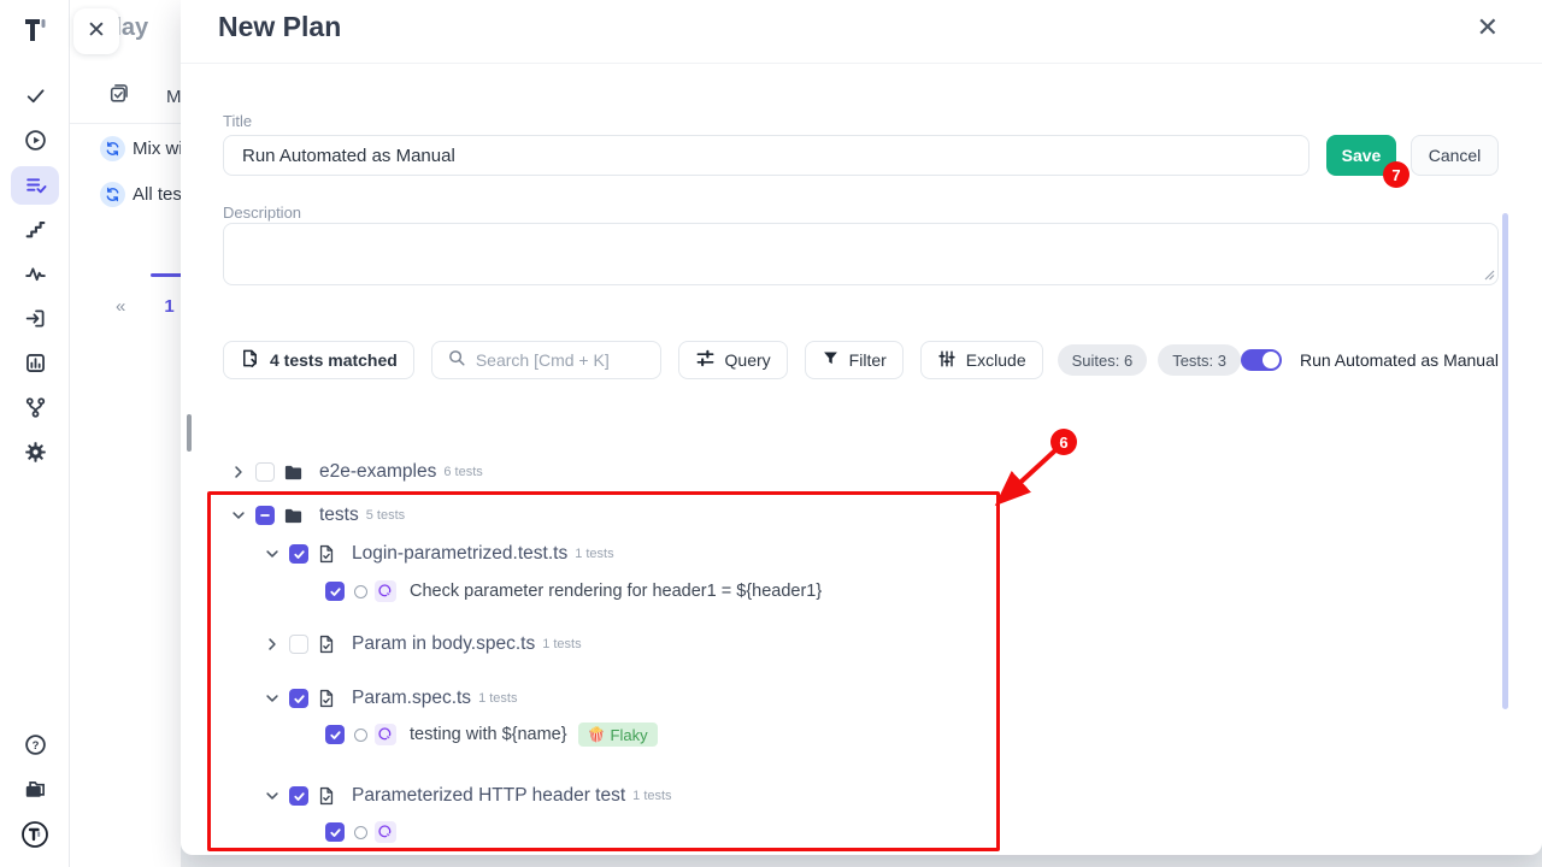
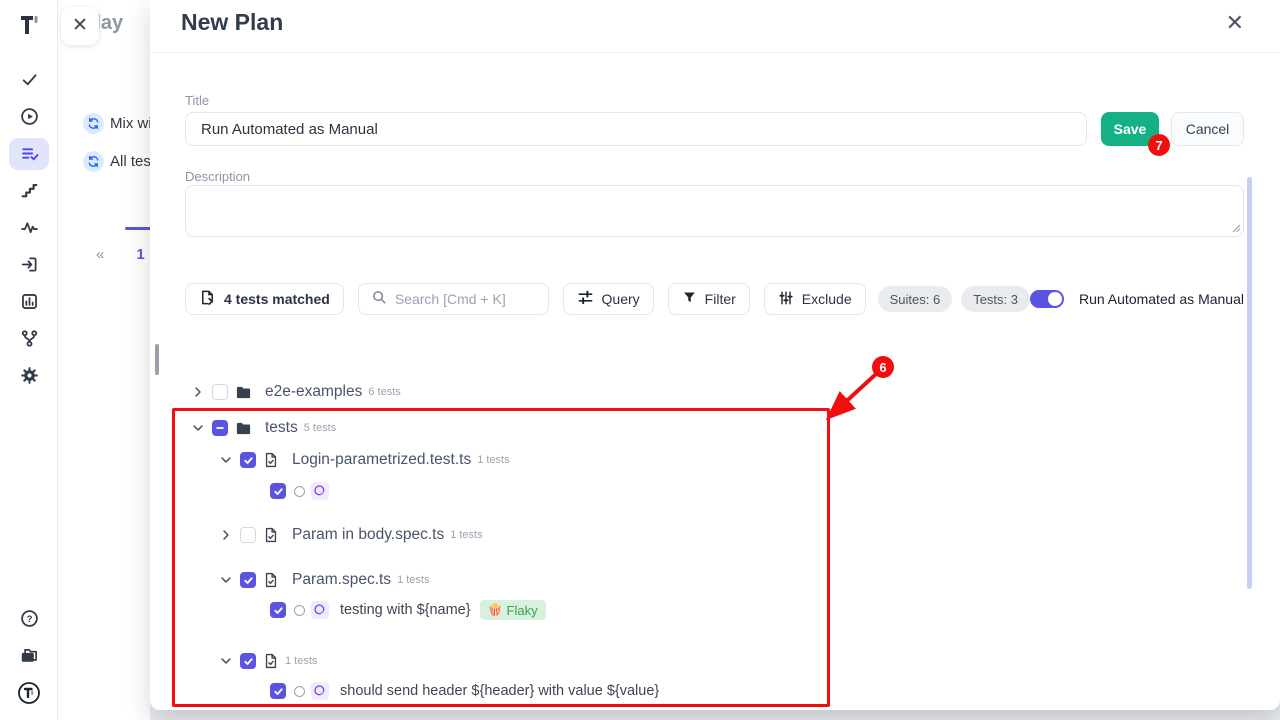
  ?
- M
  Mix w
  All tes
  «
  1
  ✕
  New Plan
  ✕
  Title
  Run Automated as Manual
  Save
  7
  Cancel
  Description
  4 tests matched
  Search [Cmd + K]
  Query
  Filter
  Exclude
  Suites: 6
  Tests: 3
  Run Automated as Manual
  e2e-examples
  6 tests
  tests
  5 tests
  Login-parametrized.test.ts
  1 tests
- Check parameter rendering for header1 = ${header1}
  Param in body.spec.ts
  1 tests
  Param.spec.ts
  1 tests
  testing with ${name}
  🍿
  Flaky
- Parameterized HTTP header test
  1 tests
+ should send header ${header} with value ${value}
  6
